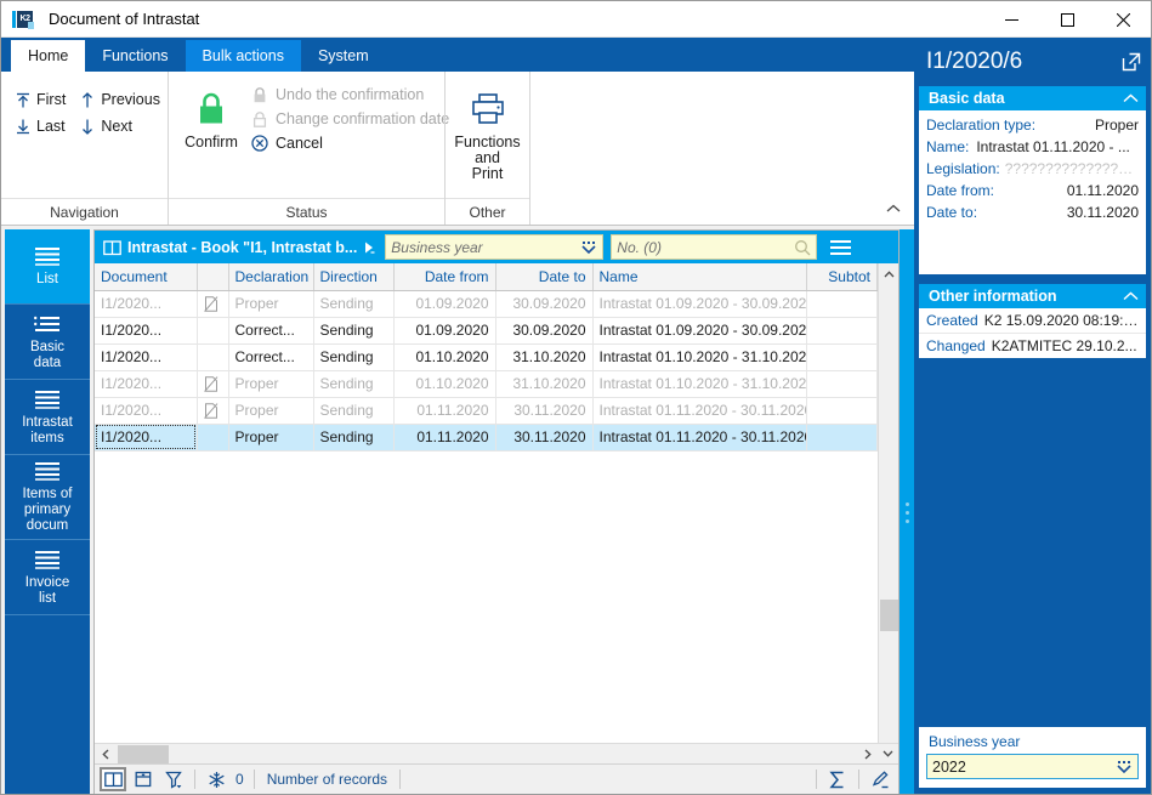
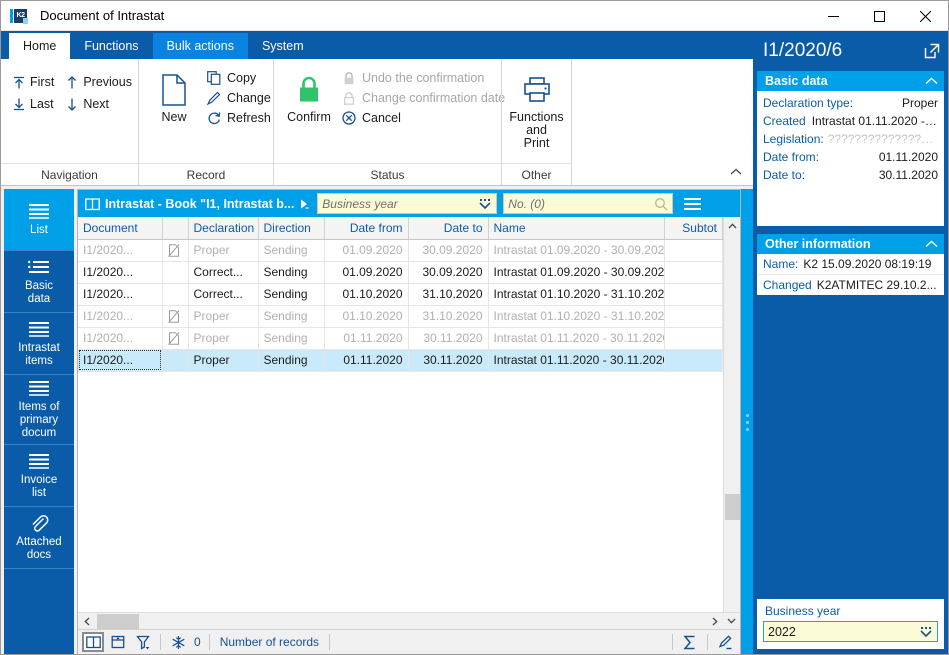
  Document of Intrastat
  Home
  Functions
  Bulk actions
  System
  First
  Last
  Previous
  Next
  Navigation
+ New
+ Copy
+ Change
+ Refresh
+ Record
  Confirm
  Undo the confirmation
  Change confirmation date
  Cancel
  Status
  Functions
  and Print
  Other
  List
  Basic
  data
  Intrastat
  items
  Items of
  primary
  docum
  Invoice
  list
+ Attached
+ docs
  Intrastat - Book "I1, Intrastat b...
  Business year
  No. (0)
  Document		Declaration	Direction	Date from	Date to	Name	Subtot
  I1/2020...		Proper	Sending	01.09.2020	30.09.2020	Intrastat 01.09.2020 - 30.09.202
  I1/2020...		Correct...	Sending	01.09.2020	30.09.2020	Intrastat 01.09.2020 - 30.09.202
  I1/2020...		Correct...	Sending	01.10.2020	31.10.2020	Intrastat 01.10.2020 - 31.10.202
  I1/2020...		Proper	Sending	01.10.2020	31.10.2020	Intrastat 01.10.2020 - 31.10.202
  I1/2020...		Proper	Sending	01.11.2020	30.11.2020	Intrastat 01.11.2020 - 30.11.202
  I1/2020...		Proper	Sending	01.11.2020	30.11.2020	Intrastat 01.11.2020 - 30.11.202
  0
  Number of records
  I1/2020/6
  Basic data
  Declaration type:
  Proper
- Name:
+ Created
  Intrastat 01.11.2020 - ...
  Legislation:
  ?????????????????
  Date from:
  01.11.2020
  Date to:
  30.11.2020
  Other information
- Created
+ Name:
  K2 15.09.2020 08:19:19
  Changed
  K2ATMITEC 29.10.2...
  Business year
  2022
